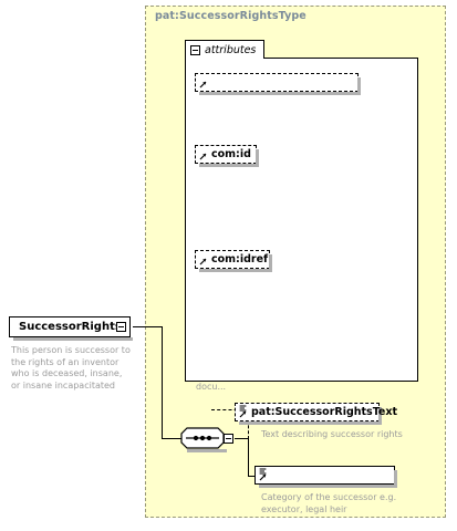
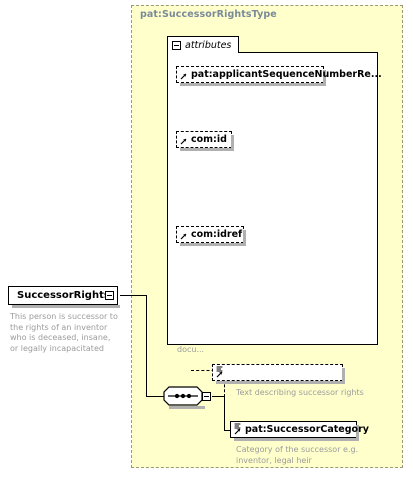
  pat:SuccessorRightsType
  attributes
+ pat:applicantSequenceNumberRe...
  com:id
  com:idref
  SuccessorRight
- This person is successor to the rights of an inventor who is deceased, insane, or insane incapacitated
+ This person is successor to the rights of an inventor who is deceased, insane, or legally incapacitated
- pat:SuccessorRightsText
  Text describing successor rights
+ pat:SuccessorCategory
- Category of the successor e.g. executor, legal heir
+ Category of the successor e.g. inventor, legal heir
